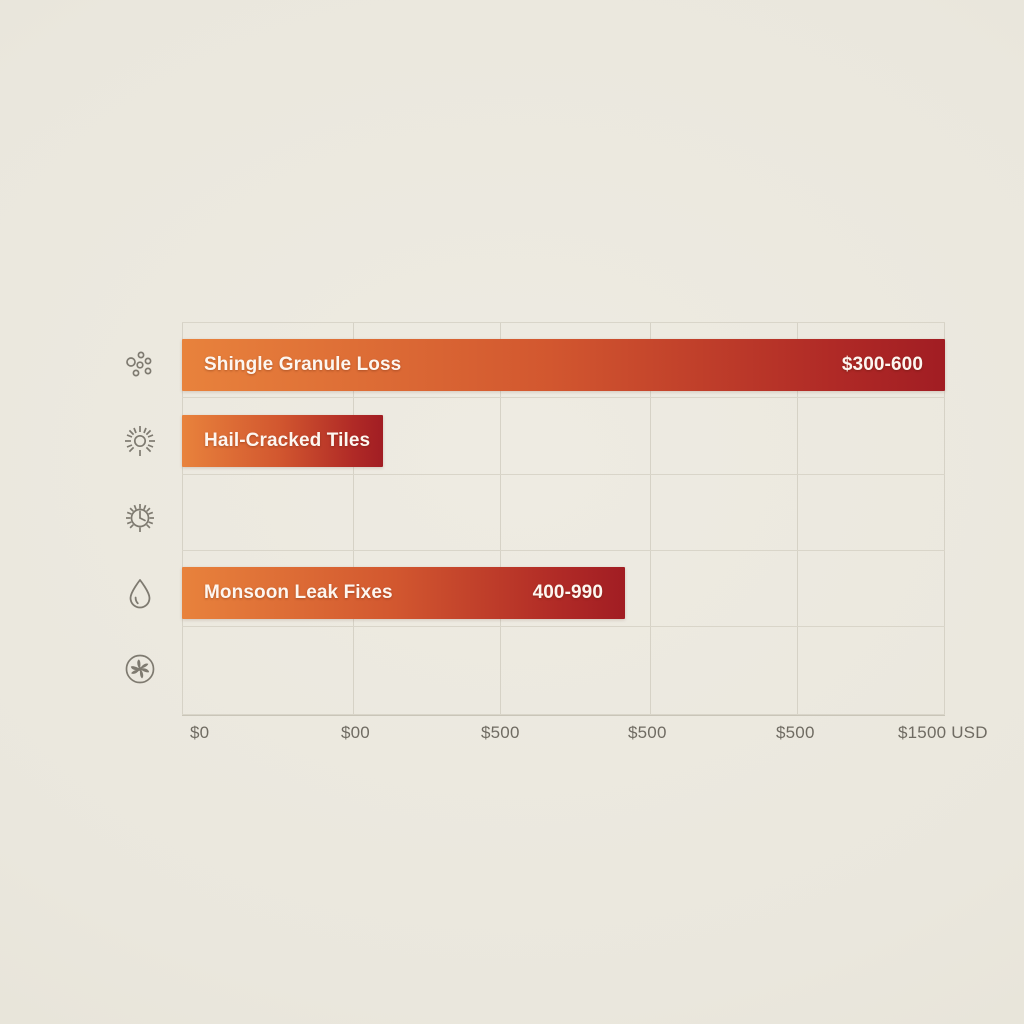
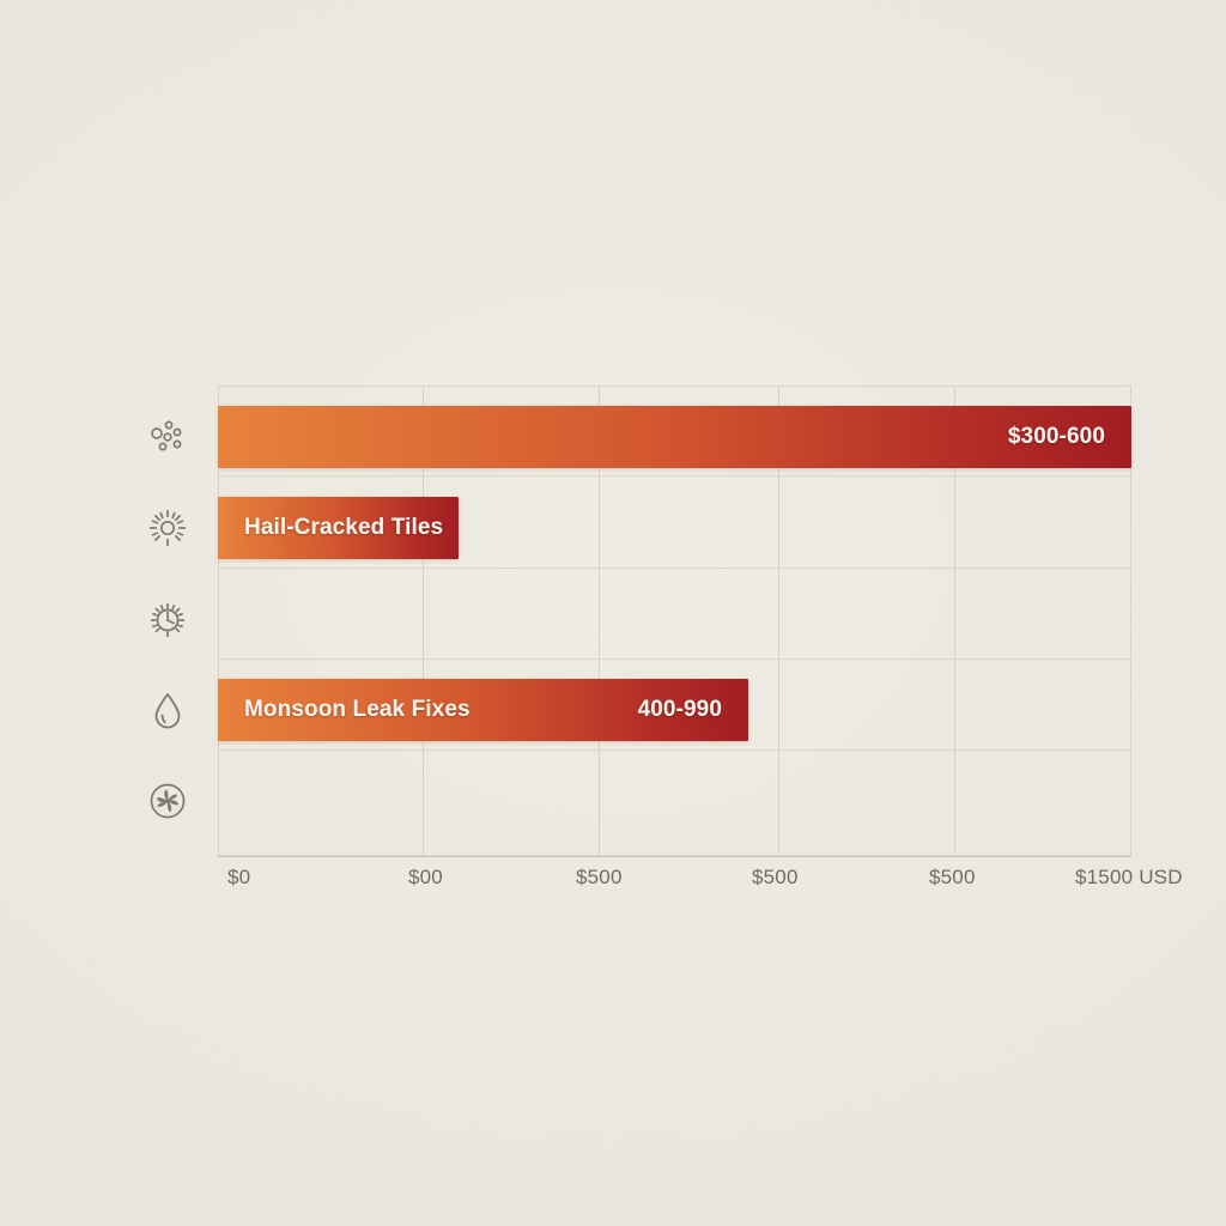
- Shingle Granule Loss
  $300-600
  Hail-Cracked Tiles
  Monsoon Leak Fixes
  400-990
  $0
  $00
  $500
  $500
  $500
  $1500 USD
